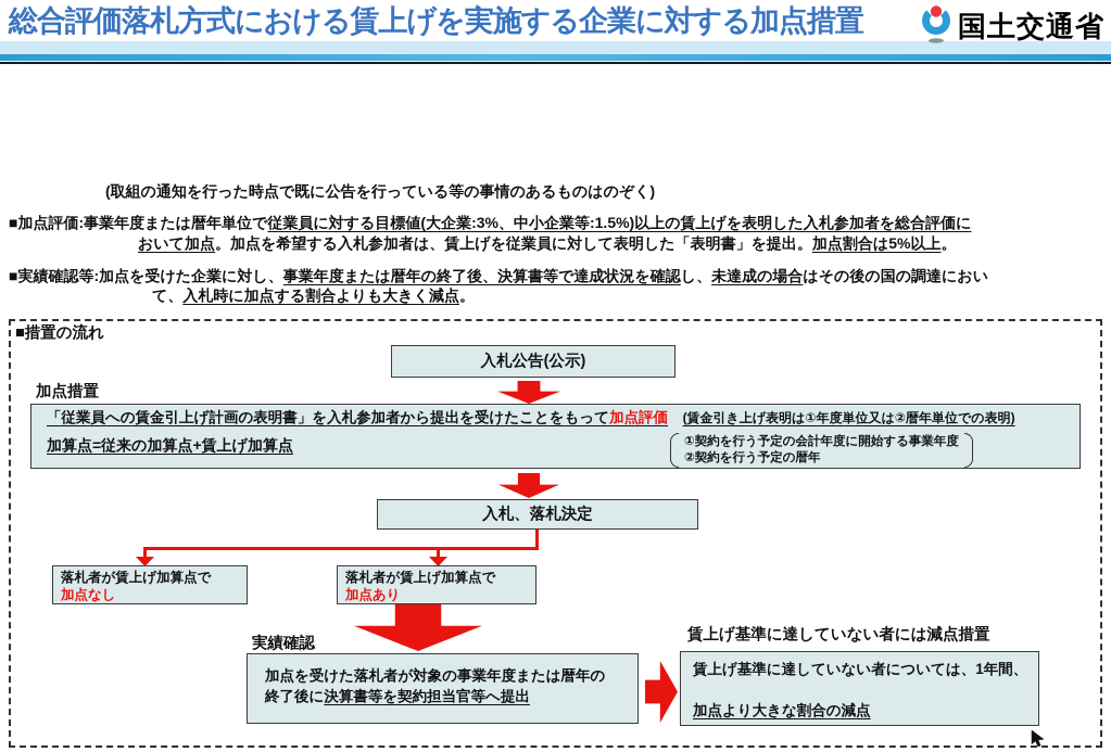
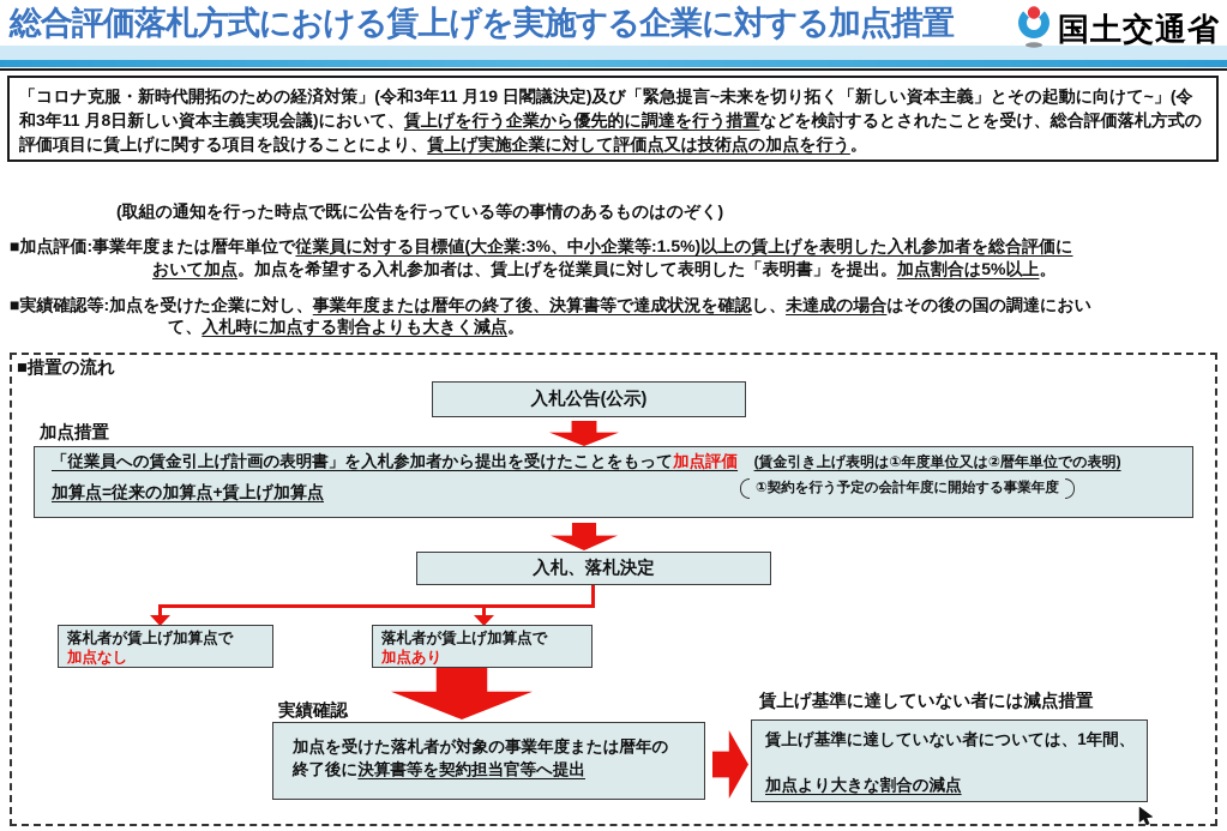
  総合評価落札方式における賃上げを実施する企業に対する加点措置
  国土交通省
+ 「コロナ克服・新時代開拓のための経済対策」(令和3年11 月19 日閣議決定)及び「緊急提言~未来を切り拓く「新しい資本主義」とその起動に向けて~」(令和3年11 月8日新しい資本主義実現会議)において、賃上げを行う企業から優先的に調達を行う措置などを検討するとされたことを受け、総合評価落札方式の評価項目に賃上げに関する項目を設けることにより、賃上げ実施企業に対して評価点又は技術点の加点を行う。
  (取組の通知を行った時点で既に公告を行っている等の事情のあるものはのぞく)
  ■加点評価:事業年度または暦年単位で従業員に対する目標値(大企業:3%、中小企業等:1.5%)以上の賃上げを表明した入札参加者を総合評価に
  おいて加点。加点を希望する入札参加者は、賃上げを従業員に対して表明した「表明書」を提出。加点割合は5%以上。
  ■実績確認等:加点を受けた企業に対し、事業年度または暦年の終了後、決算書等で達成状況を確認し、未達成の場合はその後の国の調達におい
  て、入札時に加点する割合よりも大きく減点。
  ■措置の流れ
  入札公告(公示)
  加点措置
  「従業員への賃金引上げ計画の表明書」を入札参加者から提出を受けたことをもって加点評価 (賃金引き上げ表明は①年度単位又は②暦年単位での表明)
  加算点=従来の加算点+賃上げ加算点
  ①契約を行う予定の会計年度に開始する事業年度
- ②契約を行う予定の暦年
  入札、落札決定
  落札者が賃上げ加算点で
  加点なし
  落札者が賃上げ加算点で
  加点あり
  実績確認
  加点を受けた落札者が対象の事業年度または暦年の
  終了後に決算書等を契約担当官等へ提出
  賃上げ基準に達していない者には減点措置
  賃上げ基準に達していない者については、1年間、
  加点より大きな割合の減点
